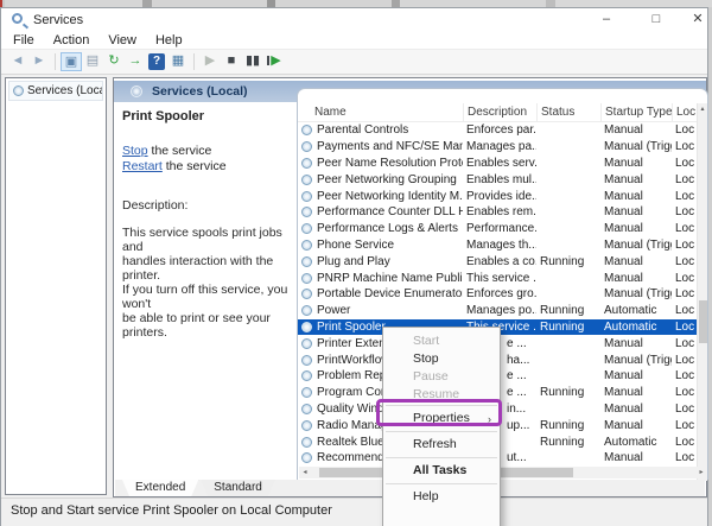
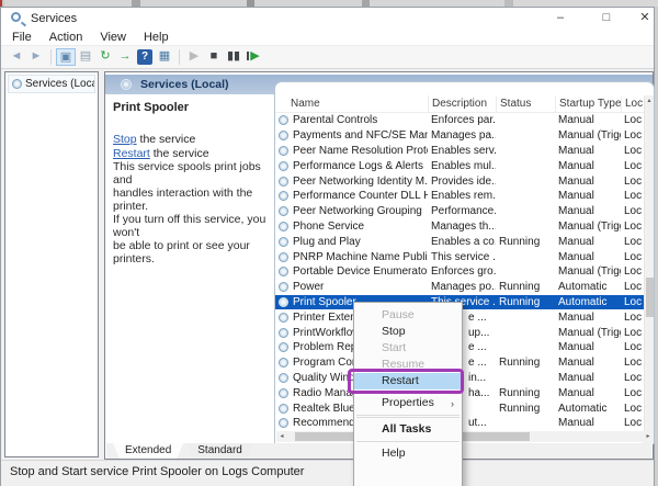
  Services
  –
  □
  ✕
  File Action View Help
  ◄
  ►
  ▣
  ▤
  ↻
  →
  ?
  ▦
  ▶
  ■
  ▮▮
  ▶
  Services (Loc
  Services (Local)
  Print Spooler
  Stop the service
  Restart the service
- Description:
  This service spools print jobs and
  handles interaction with the printer.
  If you turn off this service, you won't
  be able to print or see your printers.
  Name
  Description
  Status
  Startup Type
  Loc
  Parental Controls
  Enforces par.
  Manual
  Loc
  Payments and NFC/SE Man
  Manages pa.
  Manual (Trig
  Loc
  Peer Name Resolution Prot
  Enables serv.
  Manual
  Loc
- Peer Networking Grouping
+ Performance Logs & Alerts
  Enables mul.
  Manual
  Loc
  Peer Networking Identity M.
  Provides ide.
  Manual
  Loc
  Performance Counter DLL H
  Enables rem.
  Manual
  Loc
- Performance Logs & Alerts
+ Peer Networking Grouping
  Performance.
  Manual
  Loc
  Phone Service
  Manages th..
  Manual (Trig
  Loc
  Plug and Play
  Enables a co
  Running
  Manual
  Loc
  PNRP Machine Name Publi
  This service .
  Manual
  Loc
  Portable Device Enumerato
  Enforces gro.
  Manual (Trig
  Loc
  Power
  Manages po.
  Running
  Automatic
  Loc
  Print Spoole
  Running
  Automatic
  Loc
  Printer Exte
  e ...
  Manual
  Loc
  PrintWorkflo
- ha...
+ up...
  Manual (Trig
  Loc
  Problem Re
  e ...
  Manual
  Loc
  Program Co
  e ...
  Running
  Manual
  Loc
  Quality Wind
  in...
  Manual
  Loc
  Radio Mana
- up...
+ ha...
  Running
  Manual
  Loc
  Realtek Blue
  Running
  Automatic
  Loc
  Recommend
  ut...
  Manual
  Loc
  Extended
  Standard
- Stop and Start service Print Spooler on Local Computer
+ Stop and Start service Print Spooler on Logs Computer
- Start
+ Pause
  Stop
- Pause
+ Start
  Resume
+ Restart
  Properties
  ›
- Refresh
  All Tasks
  Help
